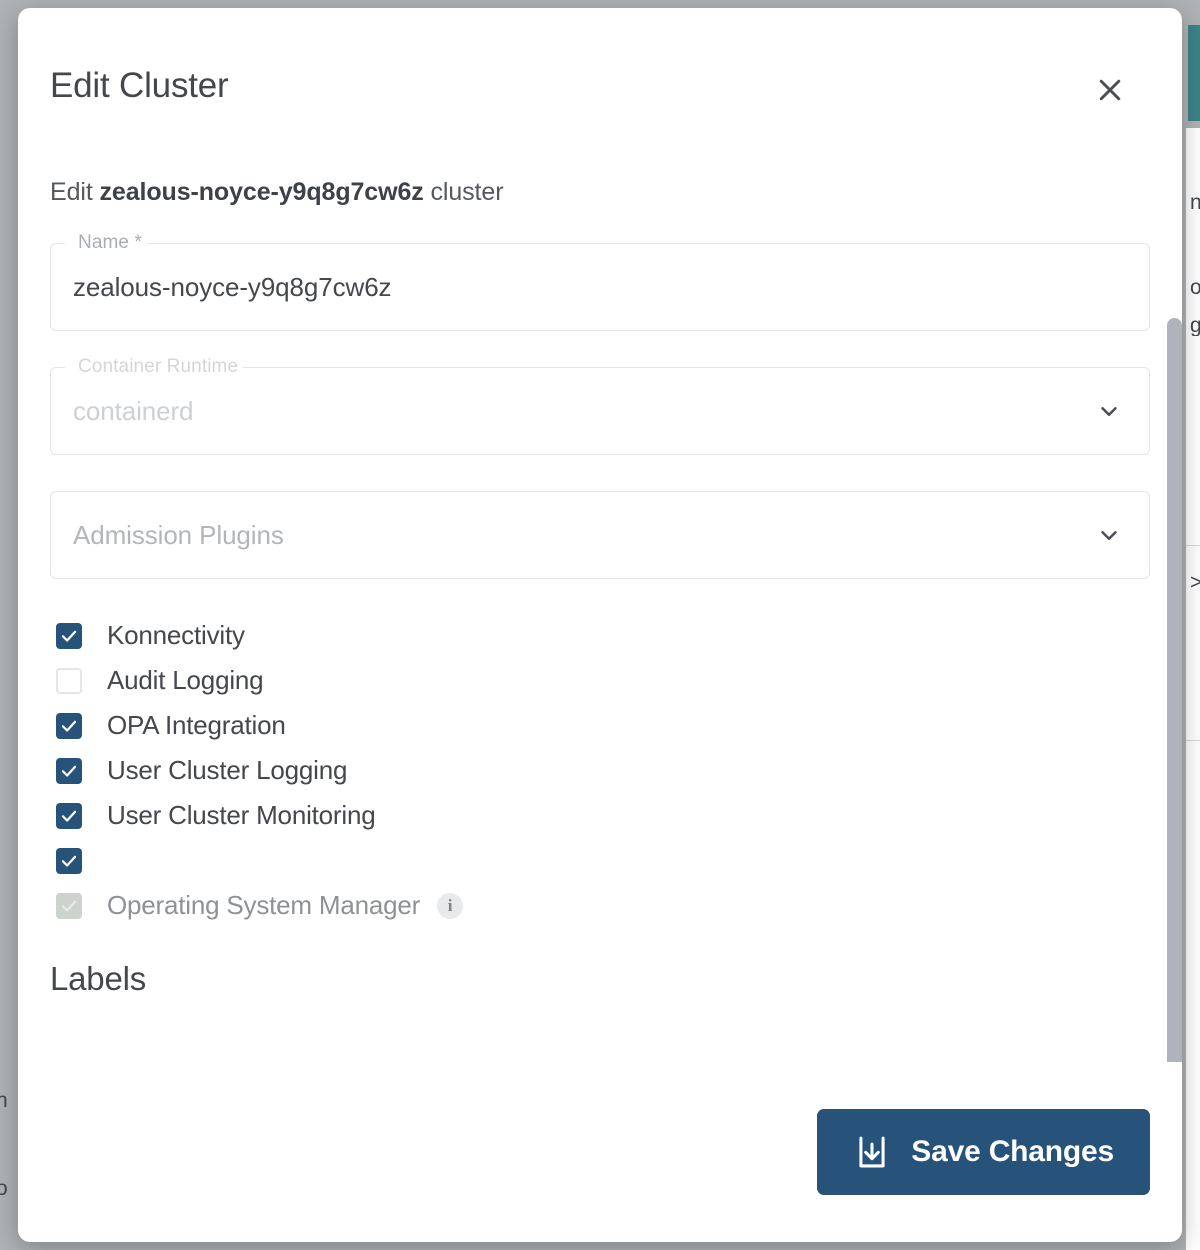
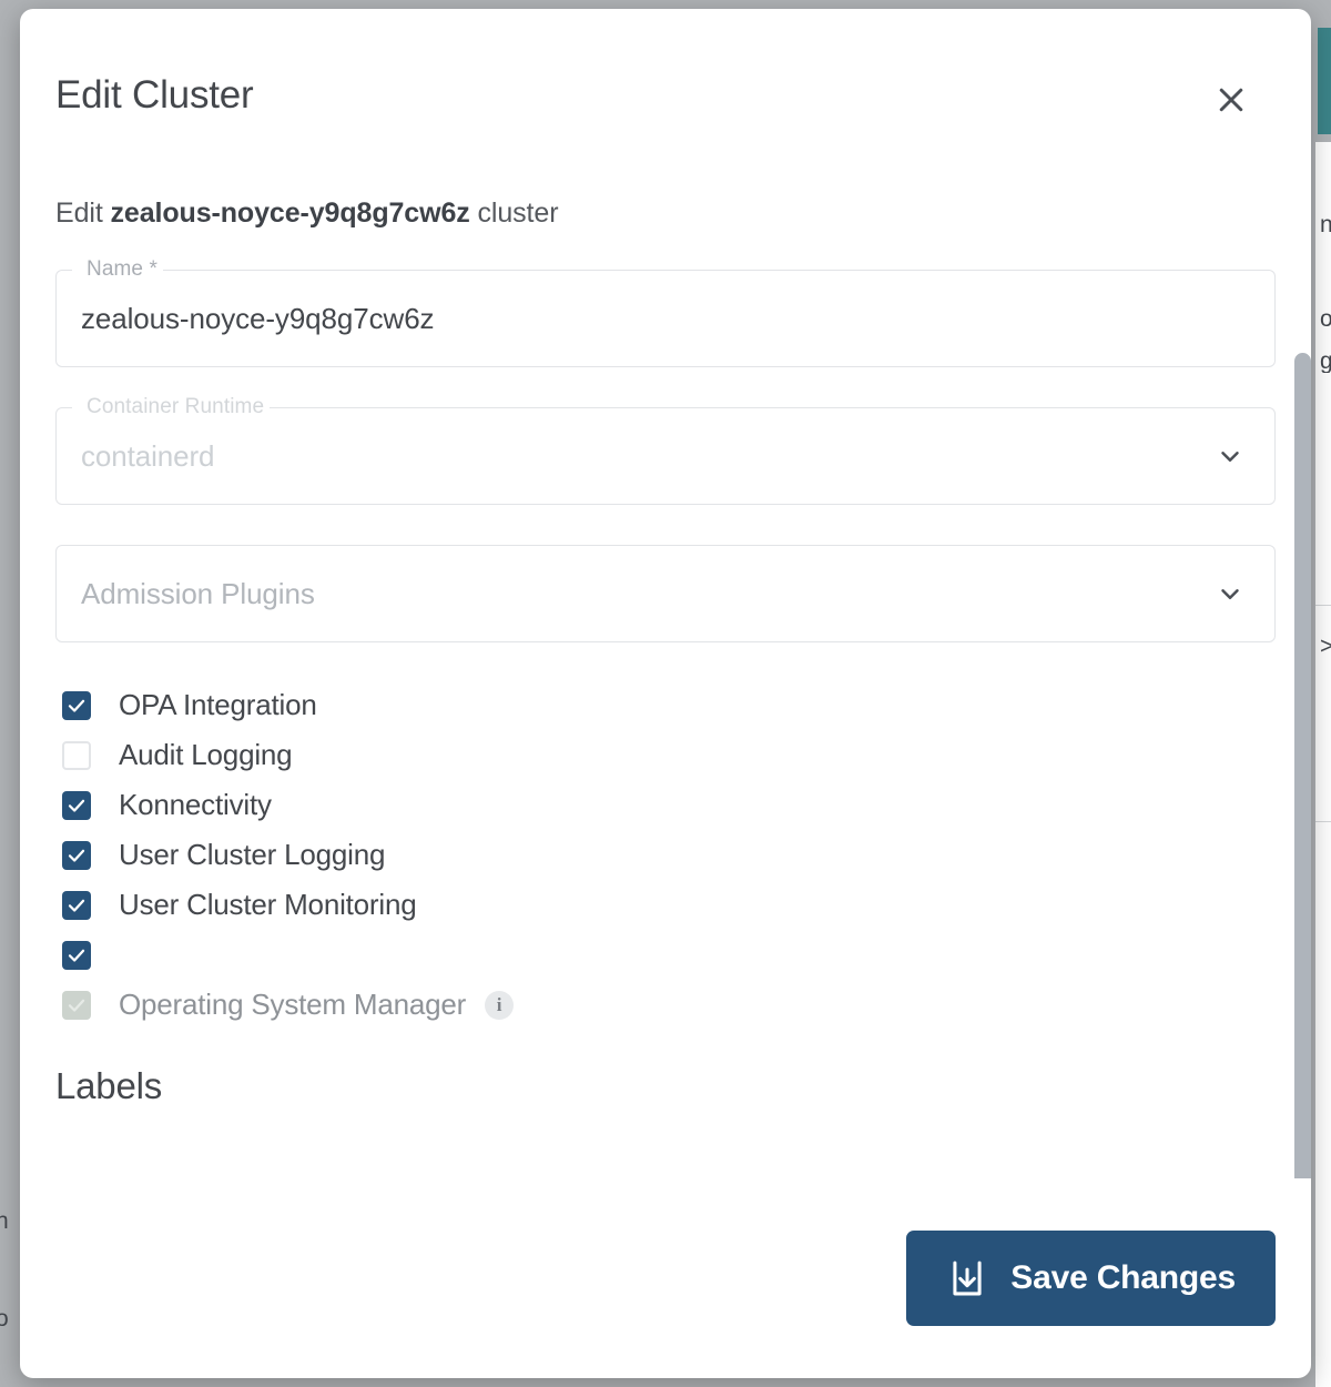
  n
  o
  g
  >
  n
  o
  Edit Cluster
  Edit zealous-noyce-y9q8g7cw6z cluster
  Name *
  zealous-noyce-y9q8g7cw6z
  Container Runtime
  containerd
  Admission Plugins
- Konnectivity
+ OPA Integration
  Audit Logging
- OPA Integration
+ Konnectivity
  User Cluster Logging
  User Cluster Monitoring
  Operating System Manager
  i
  Labels
  Save Changes
